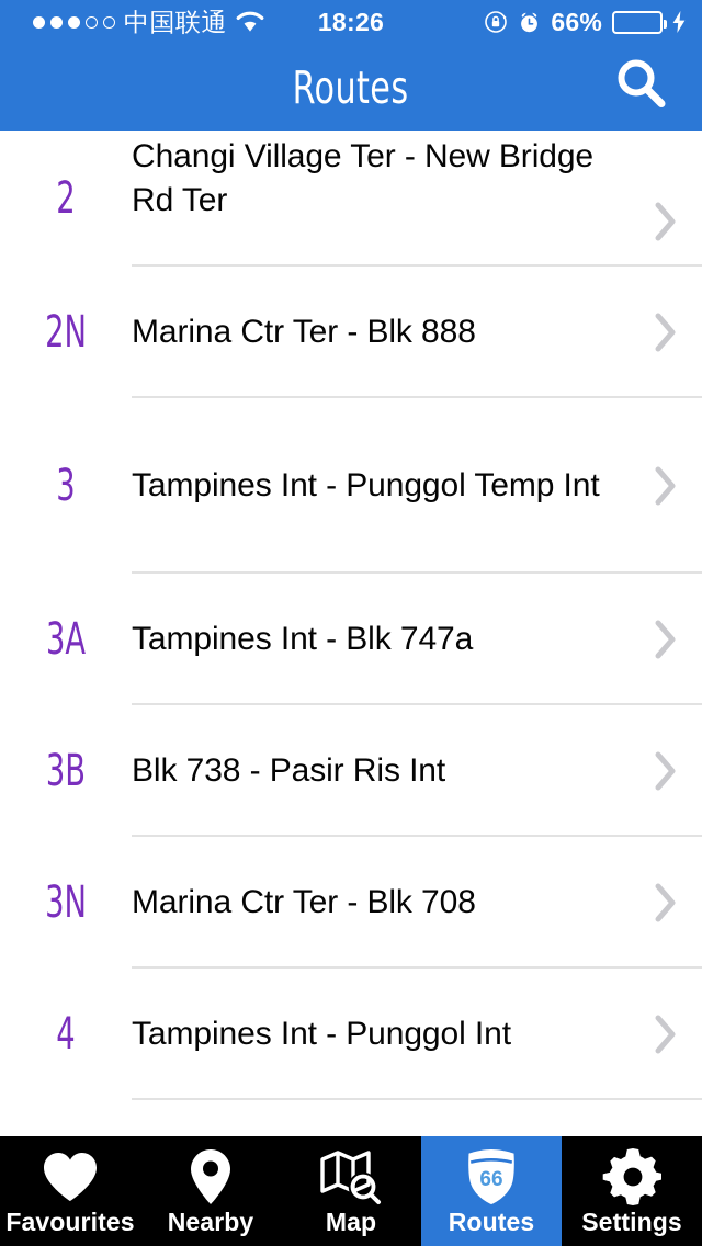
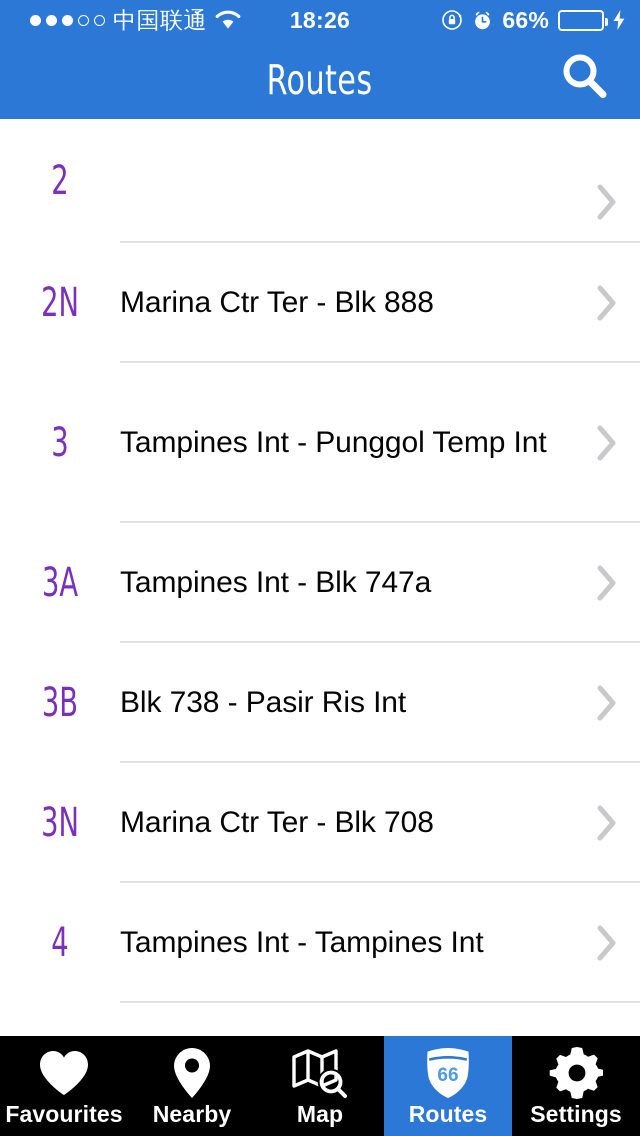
  中国联通
  18:26
  66%
  Routes
  2
- Changi Village Ter - New Bridge Rd Ter
  2N
  Marina Ctr Ter - Blk 888
  3
  Tampines Int - Punggol Temp Int
  3A
  Tampines Int - Blk 747a
  3B
  Blk 738 - Pasir Ris Int
  3N
  Marina Ctr Ter - Blk 708
  4
- Tampines Int - Punggol Int
+ Tampines Int - Tampines Int
  Favourites
  Nearby
  Map
  66
  Routes
  Settings
